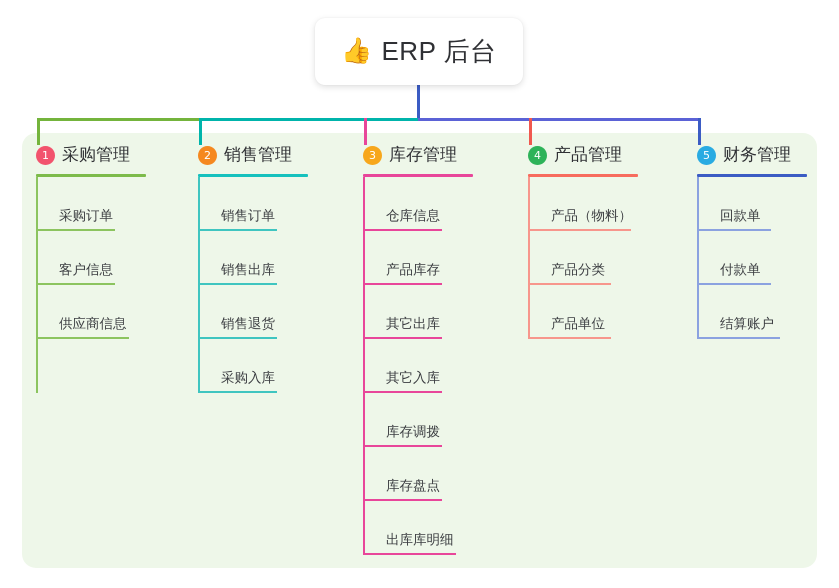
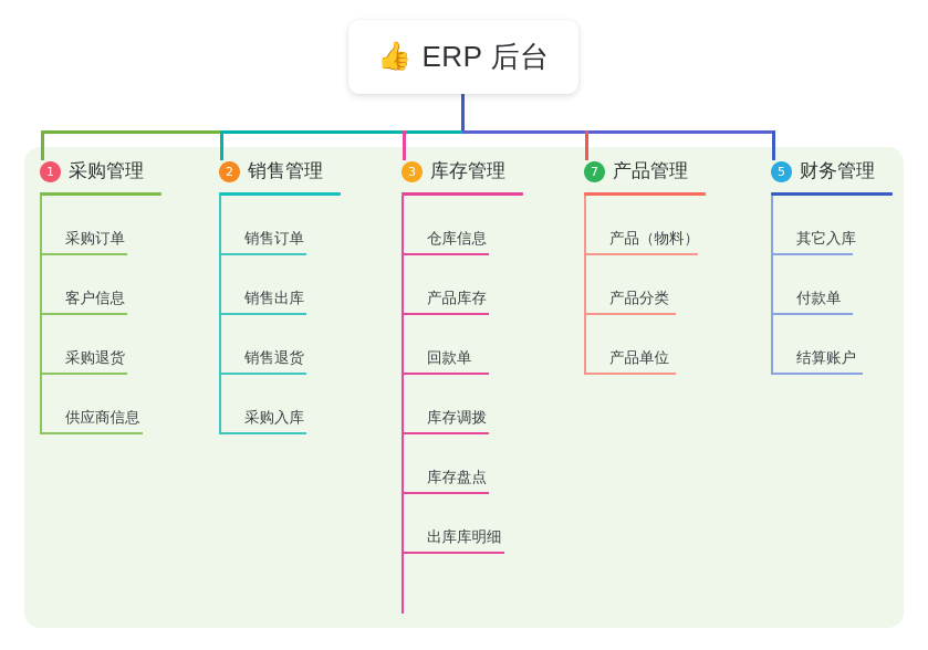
  👍
  ERP 后台
  1
  采购管理
  采购订单
  客户信息
+ 采购退货
  供应商信息
  2
  销售管理
  销售订单
  销售出库
  销售退货
  采购入库
  3
  库存管理
  仓库信息
  产品库存
- 其它出库
- 其它入库
+ 回款单
  库存调拨
  库存盘点
  出库库明细
- 4
+ 7
  产品管理
  产品（物料）
  产品分类
  产品单位
  5
  财务管理
- 回款单
+ 其它入库
  付款单
  结算账户
